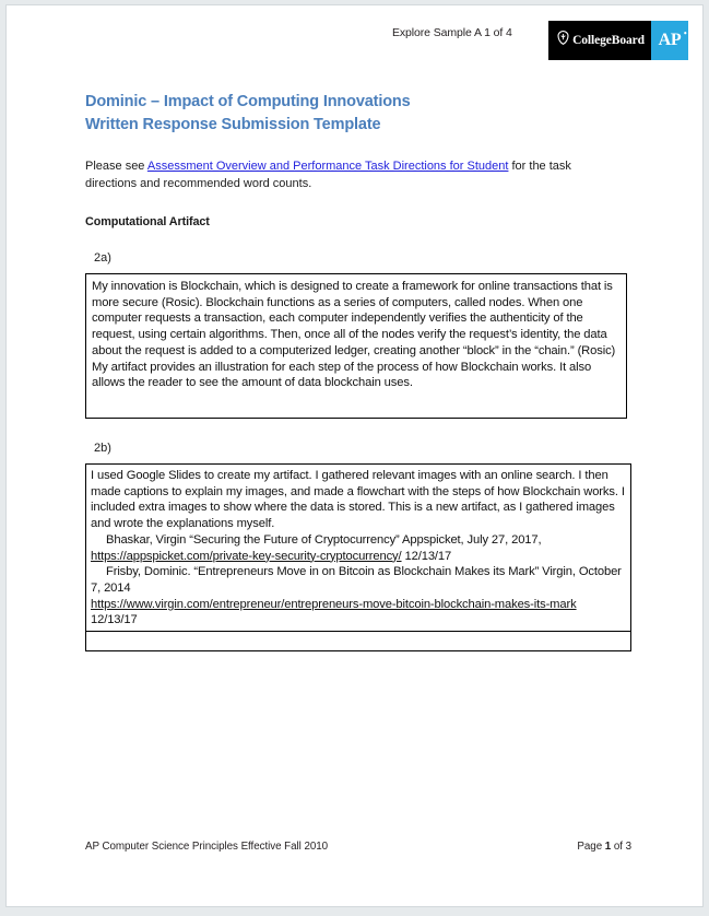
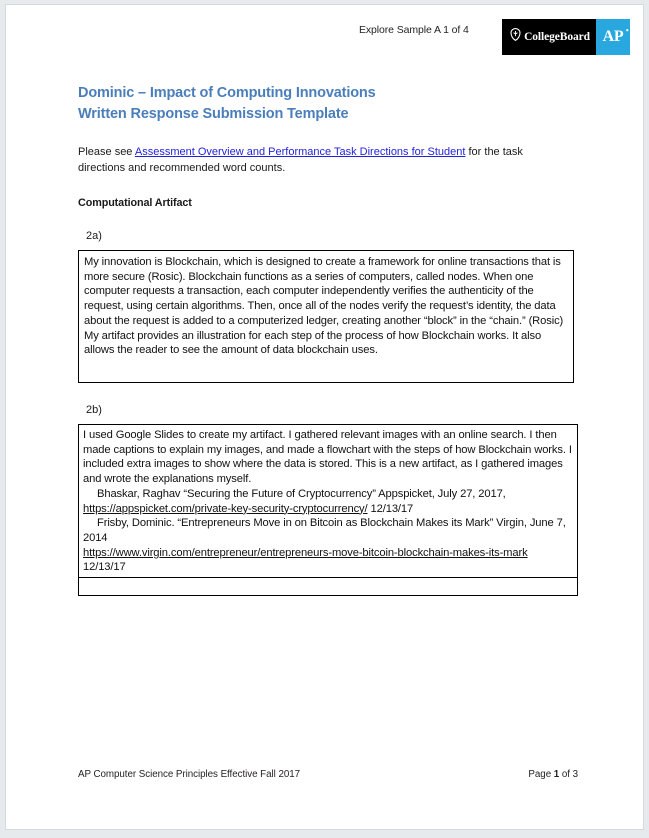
  Explore Sample A 1 of 4
  CollegeBoard
  AP
  •
  Dominic – Impact of Computing Innovations
  Written Response Submission Template
  Please see Assessment Overview and Performance Task Directions for Student for the task directions and recommended word counts.
  Computational Artifact
  2a)
  My innovation is Blockchain, which is designed to create a framework for online transactions that is more secure (Rosic). Blockchain functions as a series of computers, called nodes. When one computer requests a transaction, each computer independently verifies the authenticity of the request, using certain algorithms. Then, once all of the nodes verify the request’s identity, the data about the request is added to a computerized ledger, creating another “block” in the “chain.” (Rosic)
  My artifact provides an illustration for each step of the process of how Blockchain works. It also allows the reader to see the amount of data blockchain uses.
  2b)
  I used Google Slides to create my artifact. I gathered relevant images with an online search. I then made captions to explain my images, and made a flowchart with the steps of how Blockchain works. I included extra images to show where the data is stored. This is a new artifact, as I gathered images and wrote the explanations myself.
- Bhaskar, Virgin “Securing the Future of Cryptocurrency” Appspicket, July 27, 2017,
+ Bhaskar, Raghav “Securing the Future of Cryptocurrency” Appspicket, July 27, 2017,
  https://appspicket.com/private-key-security-cryptocurrency/ 12/13/17
- Frisby, Dominic. “Entrepreneurs Move in on Bitcoin as Blockchain Makes its Mark” Virgin, October 7, 2014
+ Frisby, Dominic. “Entrepreneurs Move in on Bitcoin as Blockchain Makes its Mark” Virgin, June 7, 2014
  https://www.virgin.com/entrepreneur/entrepreneurs-move-bitcoin-blockchain-makes-its-mark 12/13/17
- AP Computer Science Principles Effective Fall 2010
+ AP Computer Science Principles Effective Fall 2017
  Page 1 of 3
